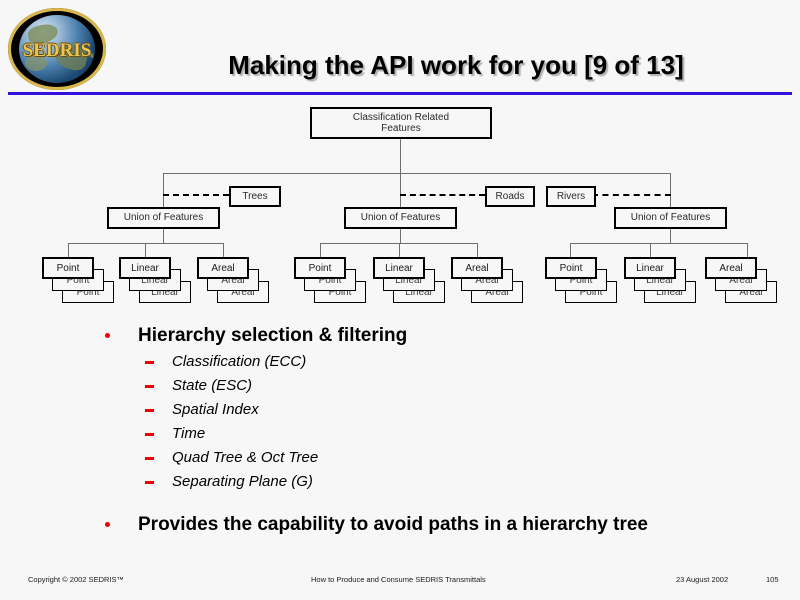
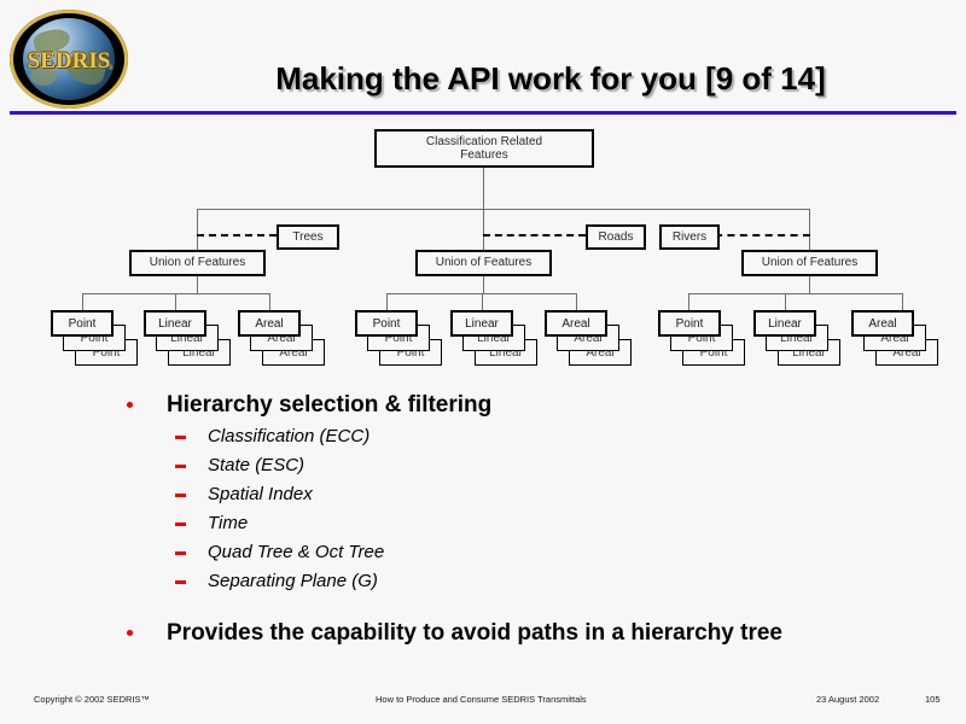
  SEDRIS
- Making the API work for you [9 of 13]
+ Making the API work for you [9 of 14]
  Classification Related
  Features
  Trees
  Roads
  Rivers
  Union of Features
  Point
  Point
  Point
  Linear
  Linear
  Linear
  Areal
  Areal
  Areal
  Union of Features
  Point
  Point
  Point
  Linear
  Linear
  Linear
  Areal
  Areal
  Areal
  Union of Features
  Point
  Point
  Point
  Linear
  Linear
  Linear
  Areal
  Areal
  Areal
  Hierarchy selection & filtering
  Classification (ECC)
  State (ESC)
  Spatial Index
  Time
  Quad Tree & Oct Tree
  Separating Plane (G)
  Provides the capability to avoid paths in a hierarchy tree
  Copyright © 2002 SEDRIS™
  How to Produce and Consume SEDRIS Transmittals
  23 August 2002
  105
